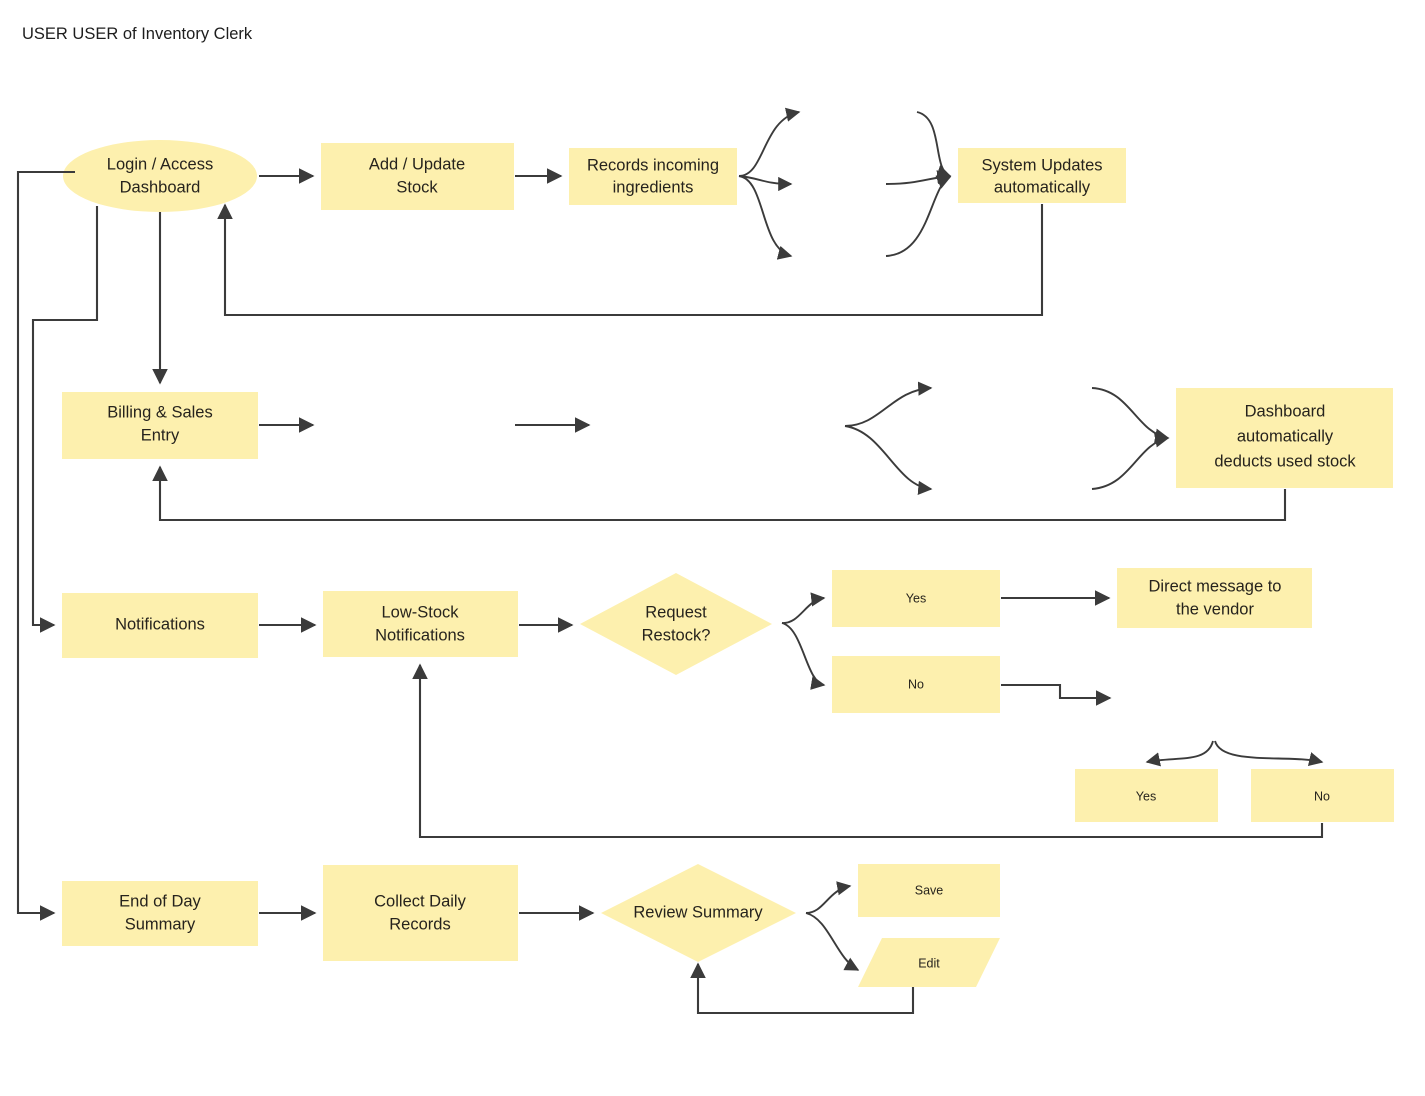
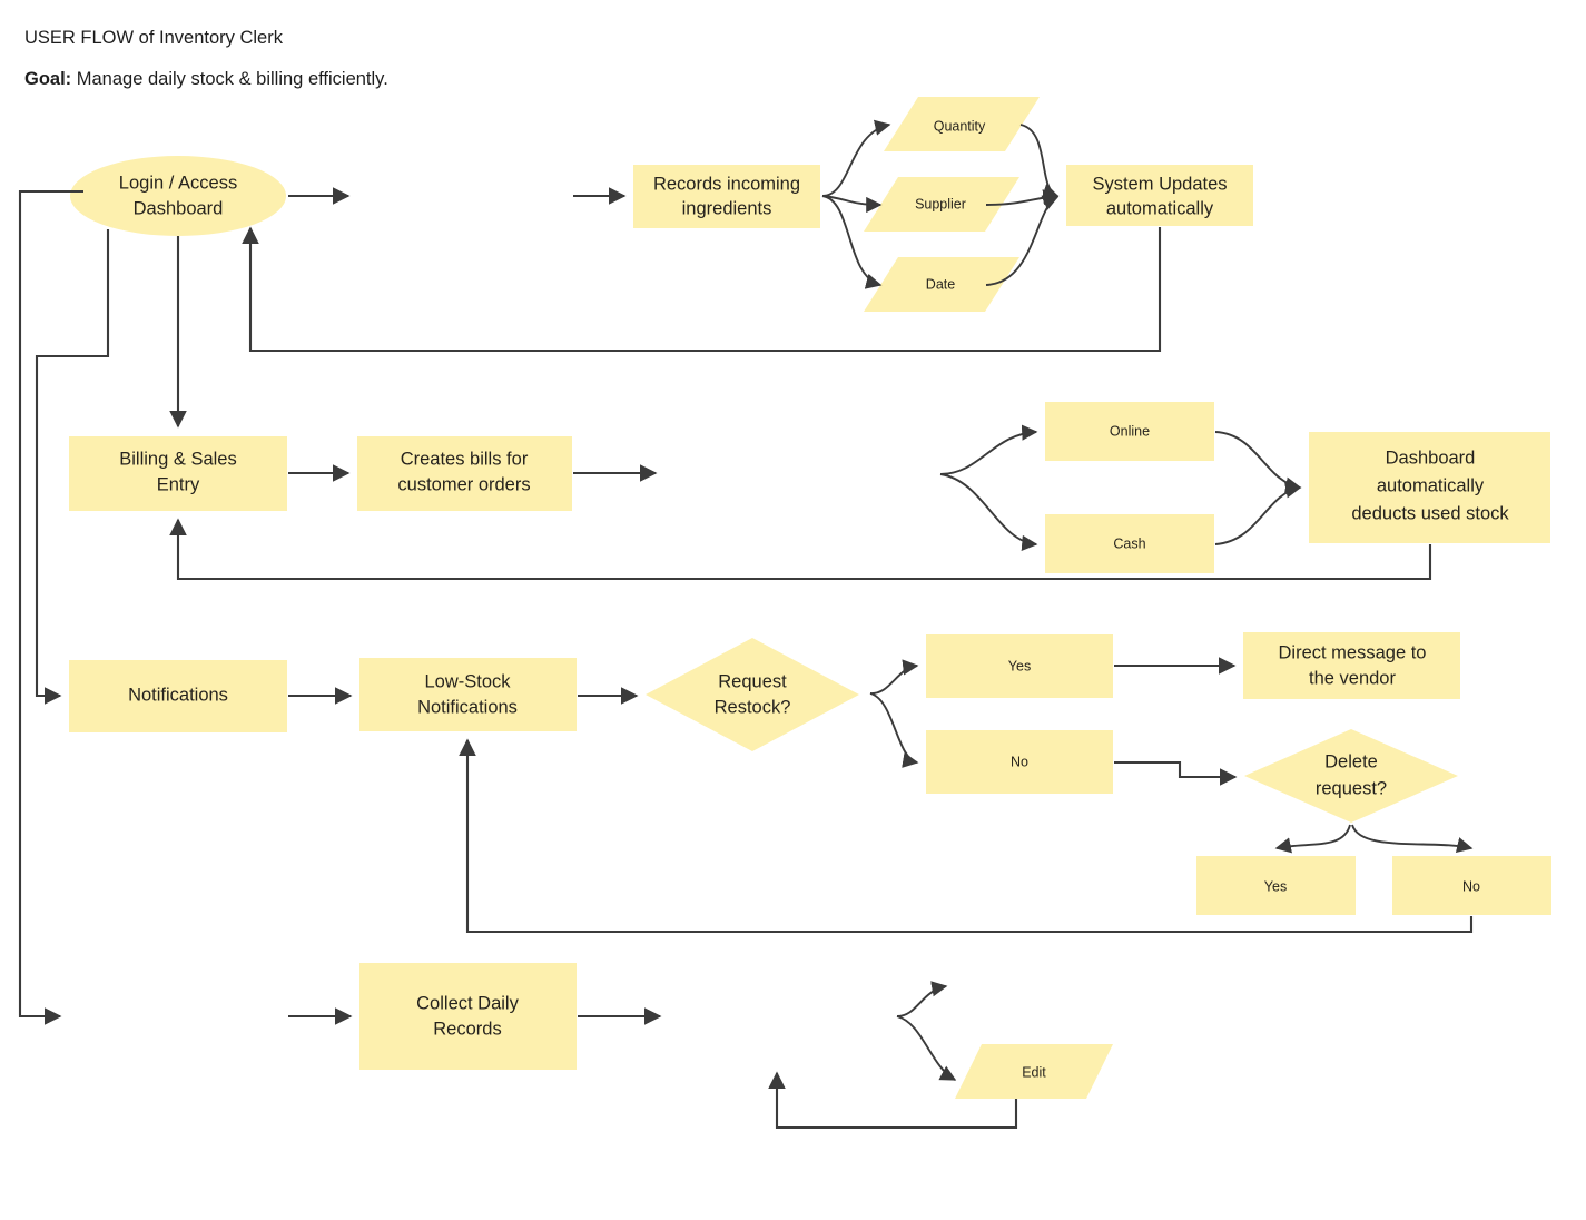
- USER USER of Inventory Clerk
+ USER FLOW of Inventory Clerk
+ Goal: Manage daily stock & billing efficiently.
  Login / Access
  Dashboard
- Add / Update
- Stock
  Records incoming
  ingredients
+ Quantity
+ Supplier
+ Date
  System Updates
  automatically
  Billing & Sales
  Entry
+ Creates bills for
+ customer orders
+ Online
+ Cash
  Dashboard
  automatically
  deducts used stock
  Notifications
  Low-Stock
  Notifications
  Request
  Restock?
  Yes
  No
  Direct message to
  the vendor
+ Delete
+ request?
  Yes
  No
- End of Day
- Summary
  Collect Daily
  Records
- Review Summary
- Save
  Edit
